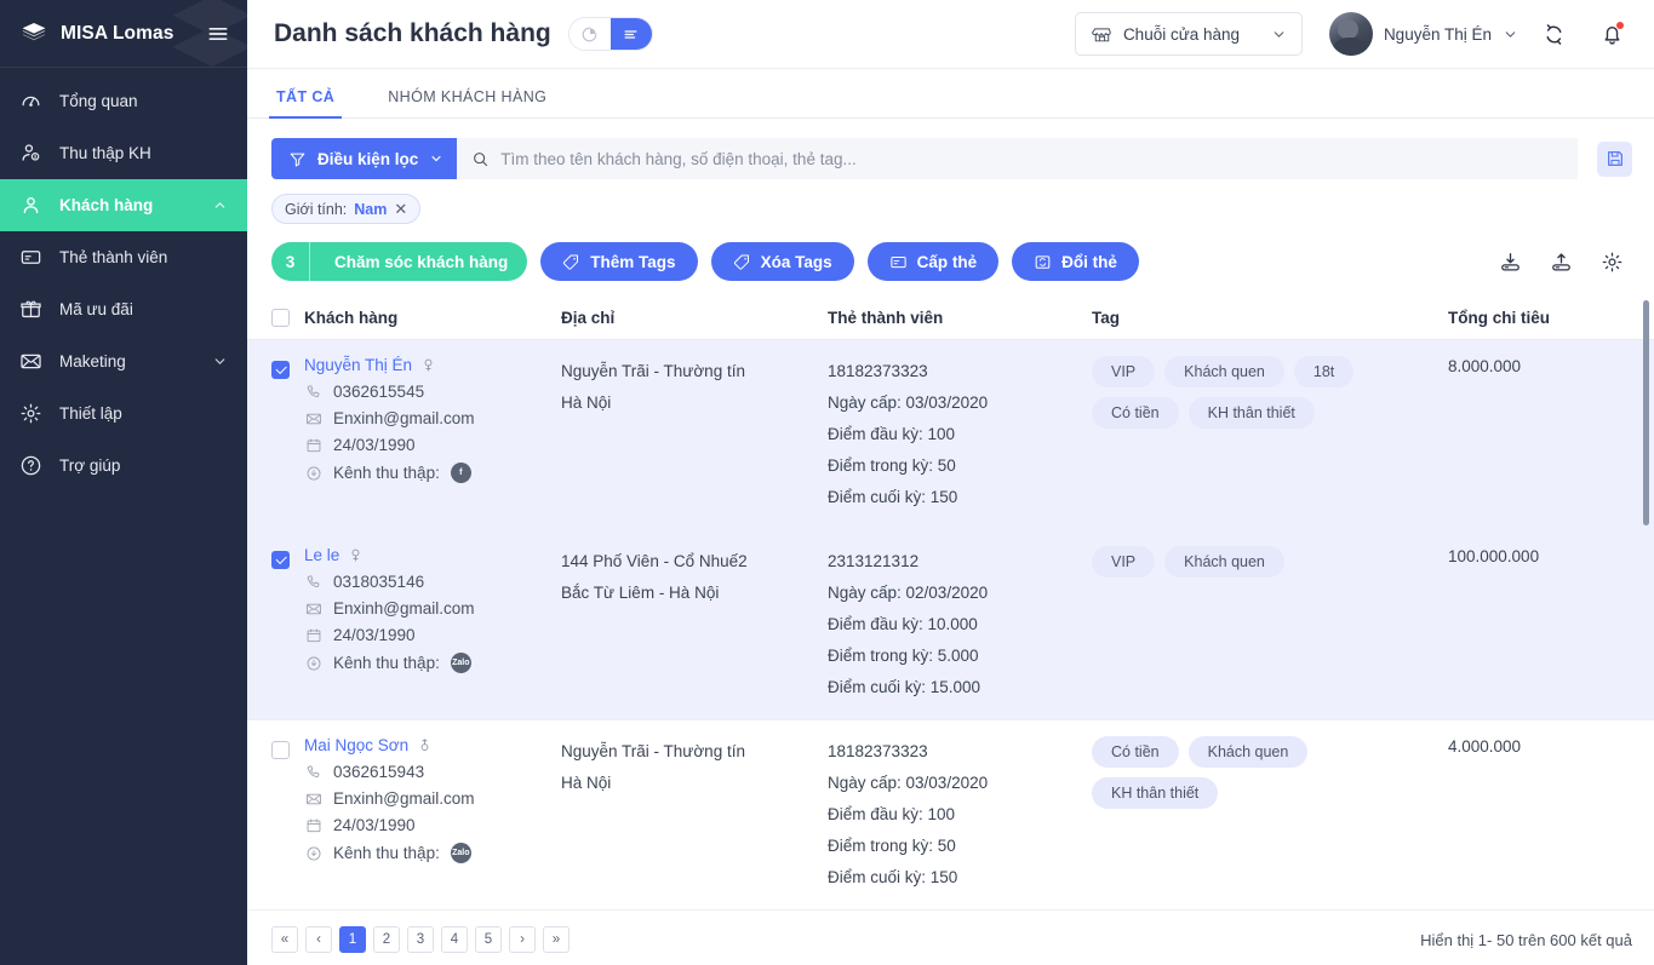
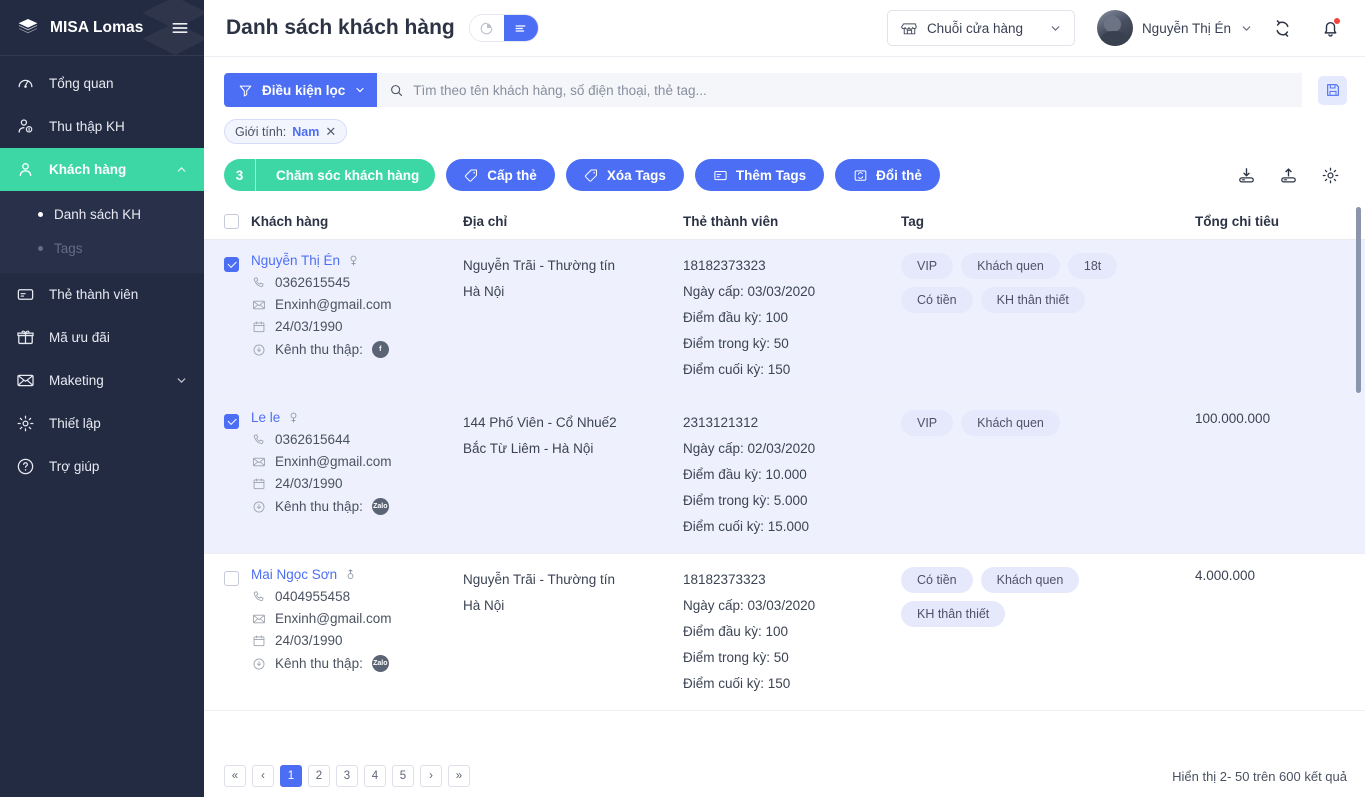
  MISA Lomas
  Tổng quan
  Thu thập KH
  Khách hàng
+ Danh sách KH
+ Tags
  Thẻ thành viên
  Mã ưu đãi
  Maketing
  Thiết lập
  Trợ giúp
  Danh sách khách hàng
  Chuỗi cửa hàng
  Nguyễn Thị Én
- TẤT CẢ
- NHÓM KHÁCH HÀNG
  Điều kiện lọc
  Tìm theo tên khách hàng, số điện thoại, thẻ tag...
  Giới tính:
  Nam
  ✕
  3
  Chăm sóc khách hàng
- Thêm Tags
+ Cấp thẻ
  Xóa Tags
- Cấp thẻ
+ Thêm Tags
  Đổi thẻ
  Khách hàng
  Địa chỉ
  Thẻ thành viên
  Tag
  Tổng chi tiêu
  Nguyễn Thị Én
  0362615545
  Enxinh@gmail.com
  24/03/1990
  Kênh thu thập:
  Nguyễn Trãi - Thường tín
  Hà Nội
  18182373323
  Ngày cấp: 03/03/2020
  Điểm đầu kỳ: 100
  Điểm trong kỳ: 50
  Điểm cuối kỳ: 150
  VIP
  Khách quen
  18t
  Có tiền
  KH thân thiết
- 8.000.000
  Le le
- 0318035146
+ 0362615644
  Enxinh@gmail.com
  24/03/1990
  Kênh thu thập:
  144 Phố Viên - Cổ Nhuế2
  Bắc Từ Liêm - Hà Nội
  2313121312
  Ngày cấp: 02/03/2020
  Điểm đầu kỳ: 10.000
  Điểm trong kỳ: 5.000
  Điểm cuối kỳ: 15.000
  VIP
  Khách quen
  100.000.000
  Mai Ngọc Sơn
- 0362615943
+ 0404955458
  Enxinh@gmail.com
  24/03/1990
  Kênh thu thập:
  Nguyễn Trãi - Thường tín
  Hà Nội
  18182373323
  Ngày cấp: 03/03/2020
  Điểm đầu kỳ: 100
  Điểm trong kỳ: 50
  Điểm cuối kỳ: 150
  Có tiền
  Khách quen
  KH thân thiết
  4.000.000
  «
  ‹
  1
  2
  3
  4
  5
  ›
  »
- Hiển thị 1- 50 trên 600 kết quả
+ Hiển thị 2- 50 trên 600 kết quả
